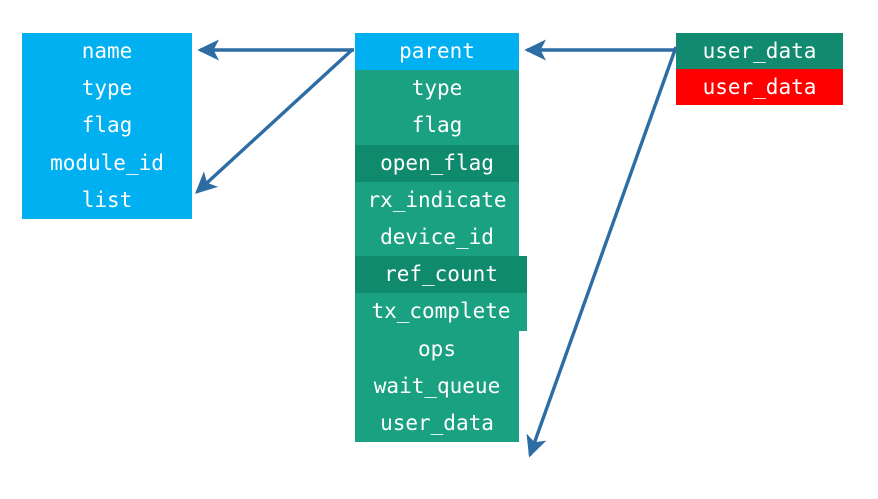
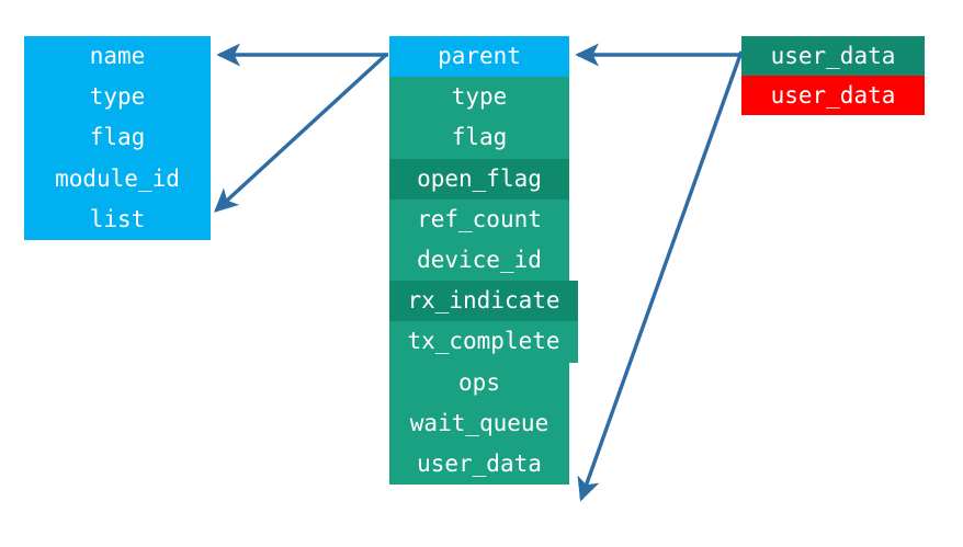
  name
  type
  flag
  module_id
  list
  parent
  type
  flag
  open_flag
- rx_indicate
+ ref_count
  device_id
- ref_count
+ rx_indicate
  tx_complete
  ops
  wait_queue
  user_data
  user_data
  user_data
